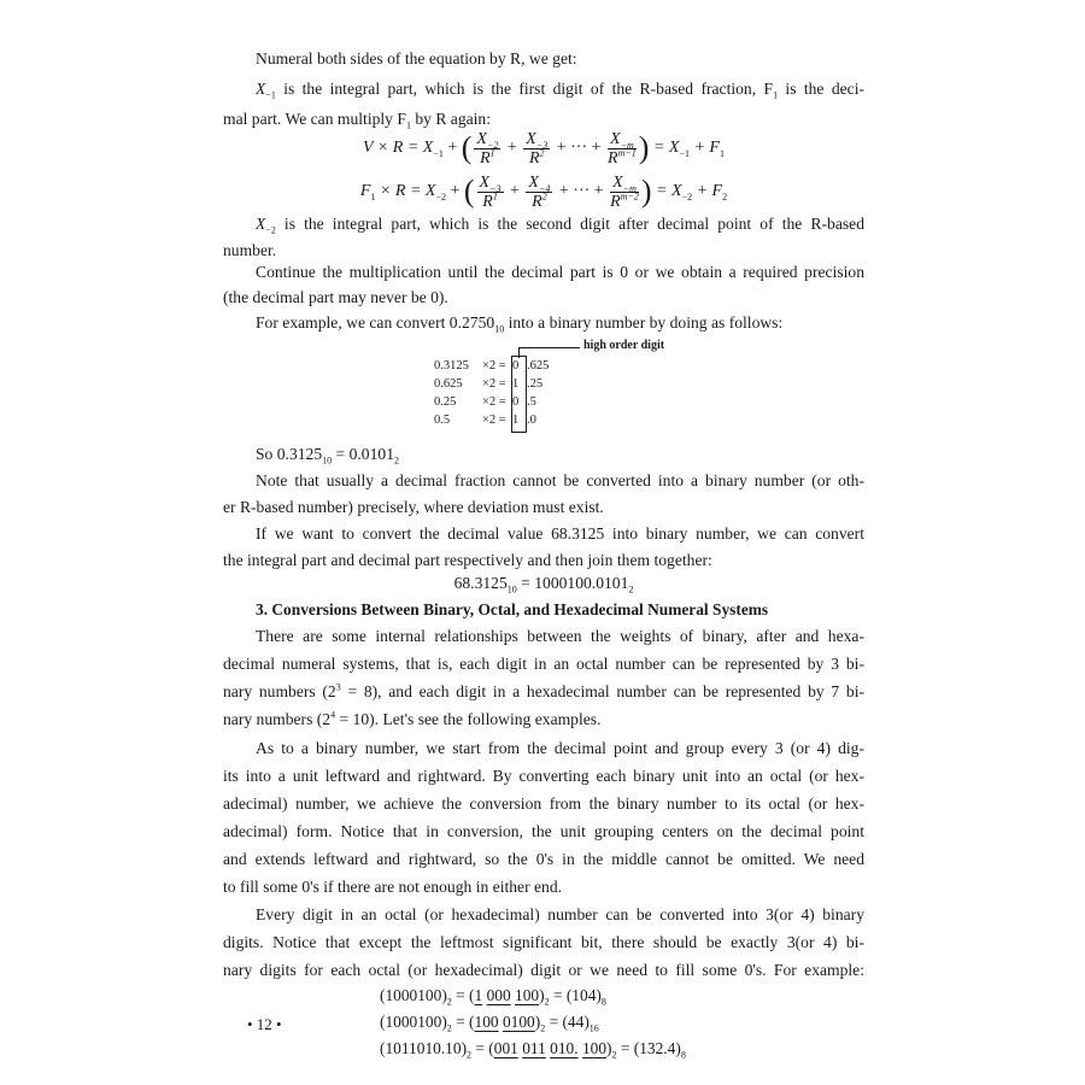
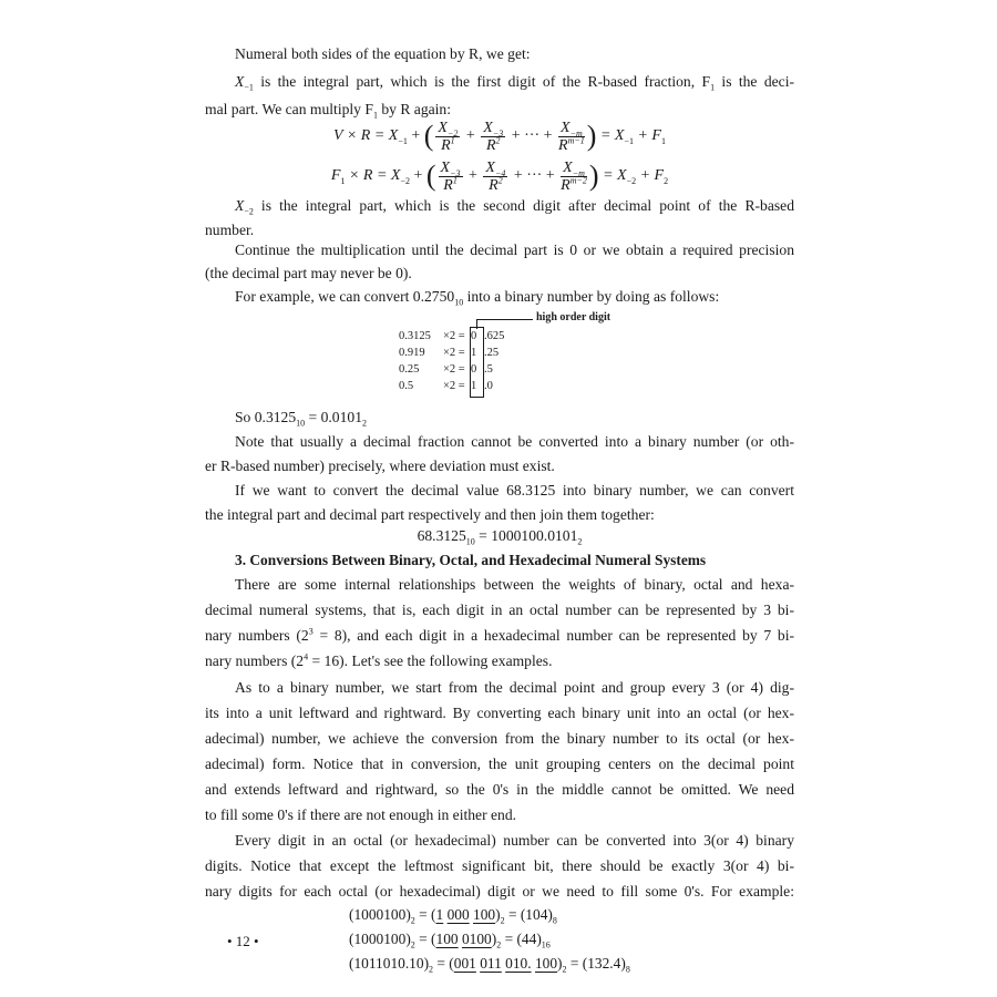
  Numeral both sides of the equation by R, we get:
  X−1 is the integral part, which is the first digit of the R-based fraction, F1 is the deci-
  mal part. We can multiply F1 by R again:
  V × R = X−1 + (
  X−2
  R1
  +
  X−3
  R2
  + ··· +
  X−m
  Rm−1
  ) = X−1 + F1
  F1 × R = X−2 + (
  X−3
  R1
  +
  X−4
  R2
  + ··· +
  X−m
  Rm−2
  ) = X−2 + F2
  X−2 is the integral part, which is the second digit after decimal point of the R-based
  number.
  Continue the multiplication until the decimal part is 0 or we obtain a required precision
  (the decimal part may never be 0).
  For example, we can convert 0.275010 into a binary number by doing as follows:
  high order digit
  0.3125
  ×2 =
  0
  .625
- 0.625
+ 0.919
  ×2 =
  1
  .25
  0.25
  ×2 =
  0
  .5
  0.5
  ×2 =
  1
  .0
  So 0.312510 = 0.01012
  Note that usually a decimal fraction cannot be converted into a binary number (or oth-
  er R-based number) precisely, where deviation must exist.
  If we want to convert the decimal value 68.3125 into binary number, we can convert
  the integral part and decimal part respectively and then join them together:
  68.312510 = 1000100.01012
  3. Conversions Between Binary, Octal, and Hexadecimal Numeral Systems
- There are some internal relationships between the weights of binary, after and hexa-
+ There are some internal relationships between the weights of binary, octal and hexa-
  decimal numeral systems, that is, each digit in an octal number can be represented by 3 bi-
  nary numbers (23 = 8), and each digit in a hexadecimal number can be represented by 7 bi-
- nary numbers (24 = 10). Let's see the following examples.
+ nary numbers (24 = 16). Let's see the following examples.
  As to a binary number, we start from the decimal point and group every 3 (or 4) dig-
  its into a unit leftward and rightward. By converting each binary unit into an octal (or hex-
  adecimal) number, we achieve the conversion from the binary number to its octal (or hex-
  adecimal) form. Notice that in conversion, the unit grouping centers on the decimal point
  and extends leftward and rightward, so the 0's in the middle cannot be omitted. We need
  to fill some 0's if there are not enough in either end.
  Every digit in an octal (or hexadecimal) number can be converted into 3(or 4) binary
  digits. Notice that except the leftmost significant bit, there should be exactly 3(or 4) bi-
  nary digits for each octal (or hexadecimal) digit or we need to fill some 0's. For example:
  (1000100)2 = (1 000 100)2 = (104)8
  (1000100)2 = (100 0100)2 = (44)16
  (1011010.10)2 = (001 011 010. 100)2 = (132.4)8
  • 12 •
